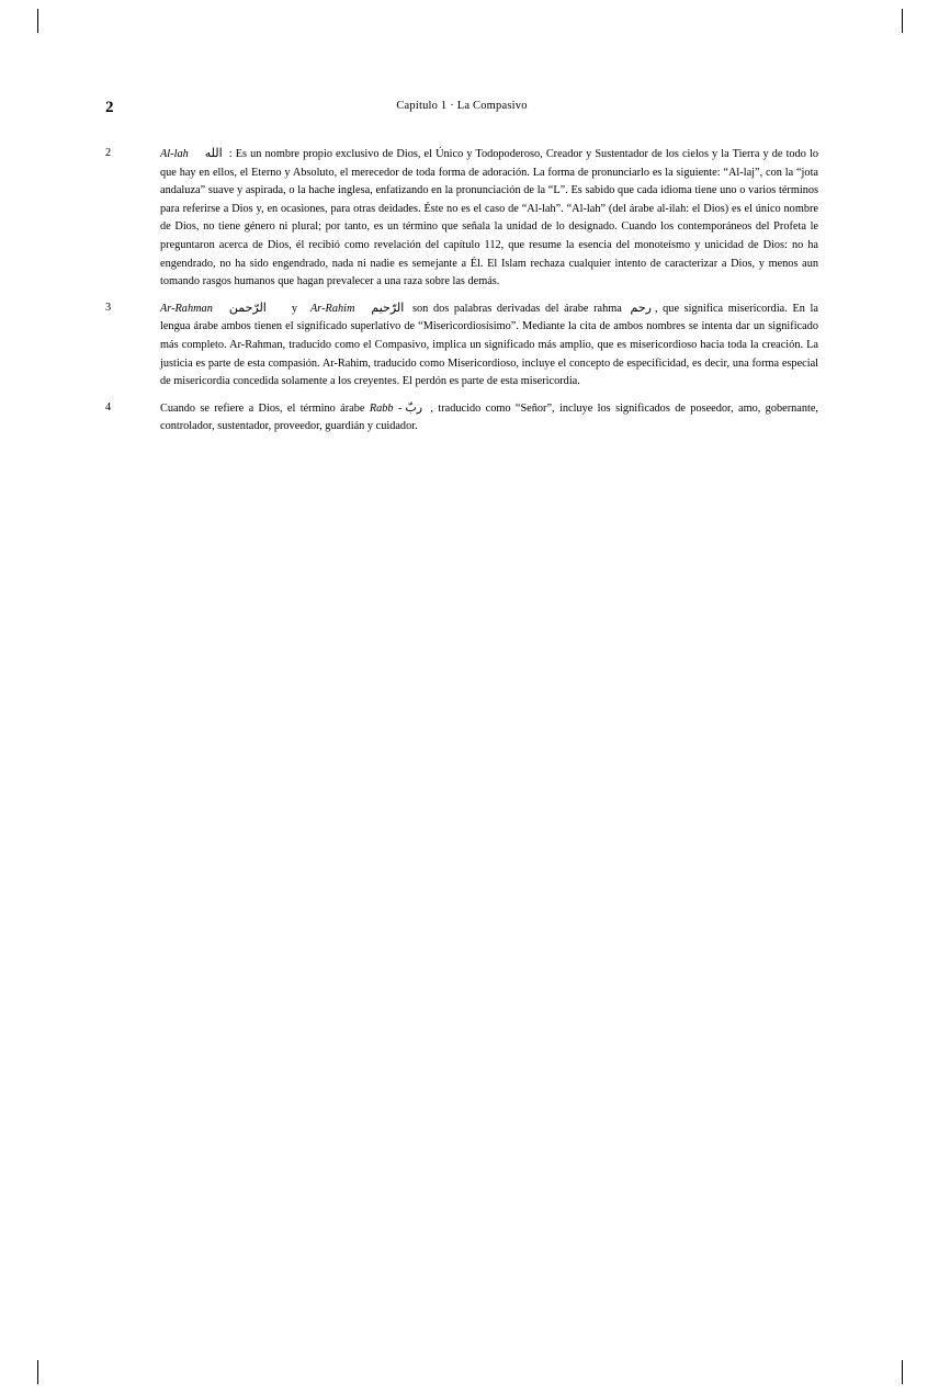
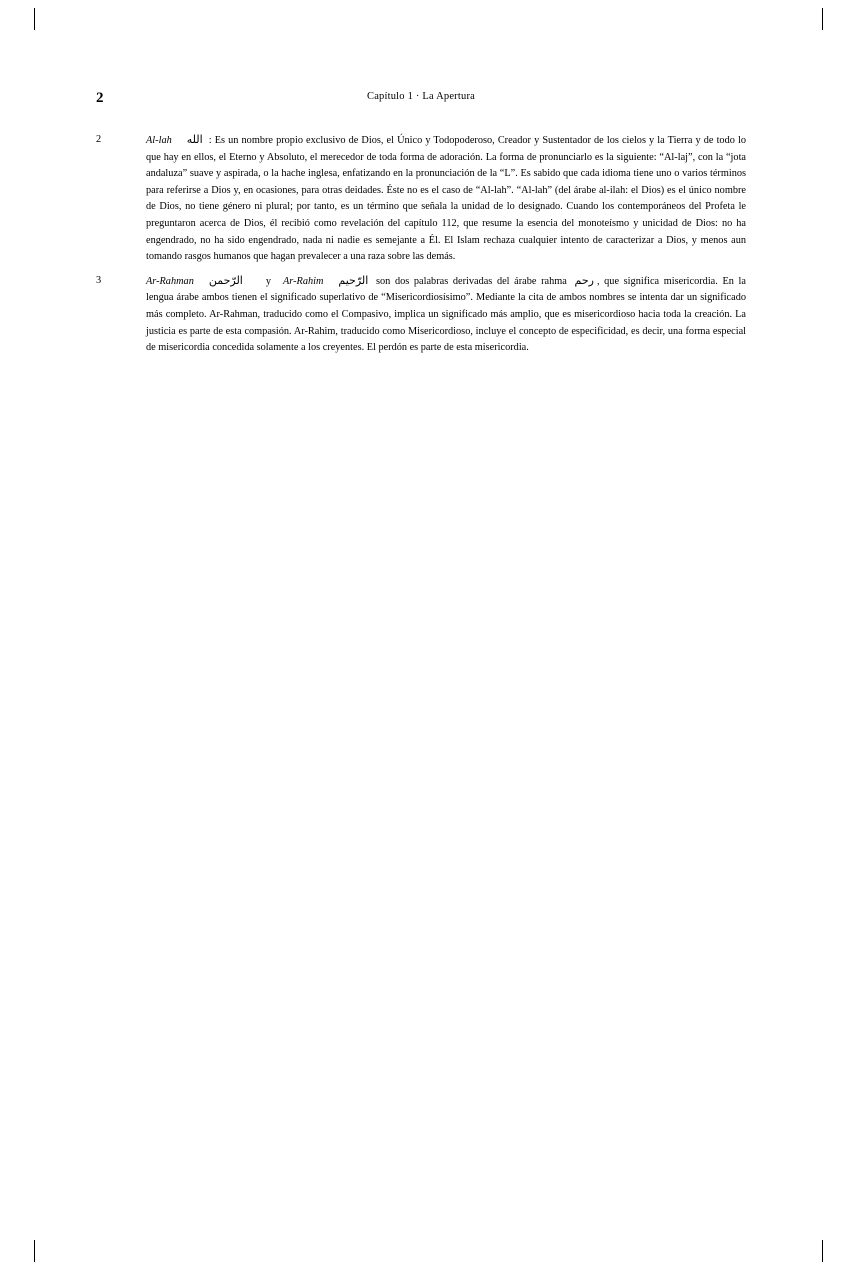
  2
- Capítulo 1 · La Compasivo
+ Capítulo 1 · La Apertura
  2
  Al-lah الله : Es un nombre propio exclusivo de Dios, el Único y Todopoderoso, Creador y Sustentador de los cielos y la Tierra y de todo lo que hay en ellos, el Eterno y Absoluto, el merecedor de toda forma de adoración. La forma de pronunciarlo es la siguiente: “Al-laj”, con la “jota andaluza” suave y aspirada, o la hache inglesa, enfatizando en la pronunciación de la “L”. Es sabido que cada idioma tiene uno o varios términos para referirse a Dios y, en ocasiones, para otras deidades. Éste no es el caso de “Al-lah”. “Al-lah” (del árabe al-ilah: el Dios) es el único nombre de Dios, no tiene género ni plural; por tanto, es un término que señala la unidad de lo designado. Cuando los contemporáneos del Profeta le preguntaron acerca de Dios, él recibió como revelación del capítulo 112, que resume la esencia del monoteísmo y unicidad de Dios: no ha engendrado, no ha sido engendrado, nada ni nadie es semejante a Él. El Islam rechaza cualquier intento de caracterizar a Dios, y menos aun tomando rasgos humanos que hagan prevalecer a una raza sobre las demás.
  3
  Ar-Rahman الرّحمن y Ar-Rahim الرّحيم son dos palabras derivadas del árabe rahma رحم , que significa misericordia. En la lengua árabe ambos tienen el significado superlativo de “Misericordiosísimo”. Mediante la cita de ambos nombres se intenta dar un significado más completo. Ar-Rahman, traducido como el Compasivo, implica un significado más amplio, que es misericordioso hacia toda la creación. La justicia es parte de esta compasión. Ar-Rahim, traducido como Misericordioso, incluye el concepto de especificidad, es decir, una forma especial de misericordia concedida solamente a los creyentes. El perdón es parte de esta misericordia.
- 4
- Cuando se refiere a Dios, el término árabe Rabb - ربّ , traducido como “Señor”, incluye los significados de poseedor, amo, gobernante, controlador, sustentador, proveedor, guardián y cuidador.
